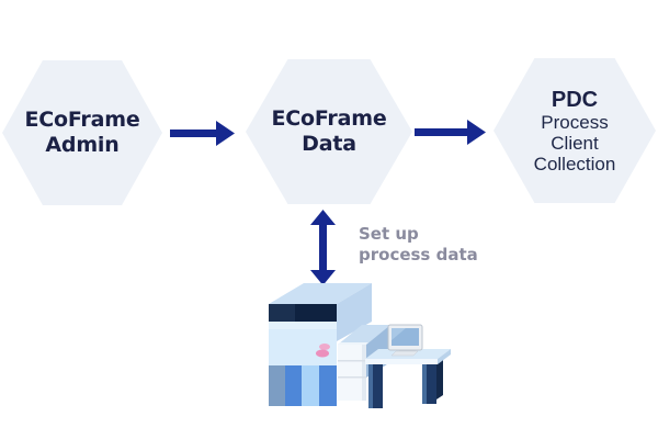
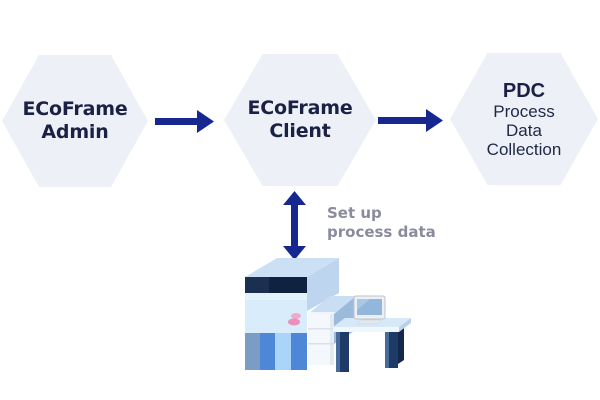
  ECoFrame
  Admin
  ECoFrame
- Data
+ Client
  PDC
  Process
- Client
+ Data
  Collection
  Set up
  process data
